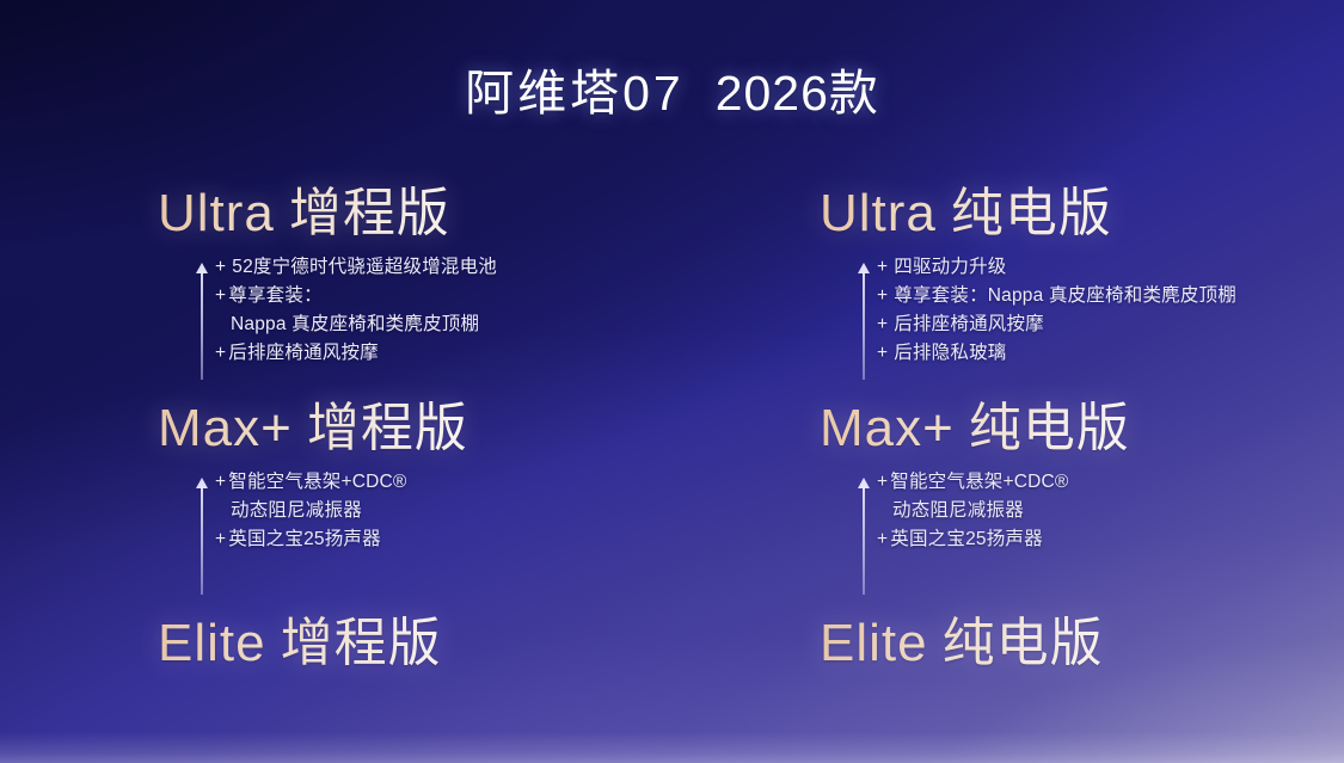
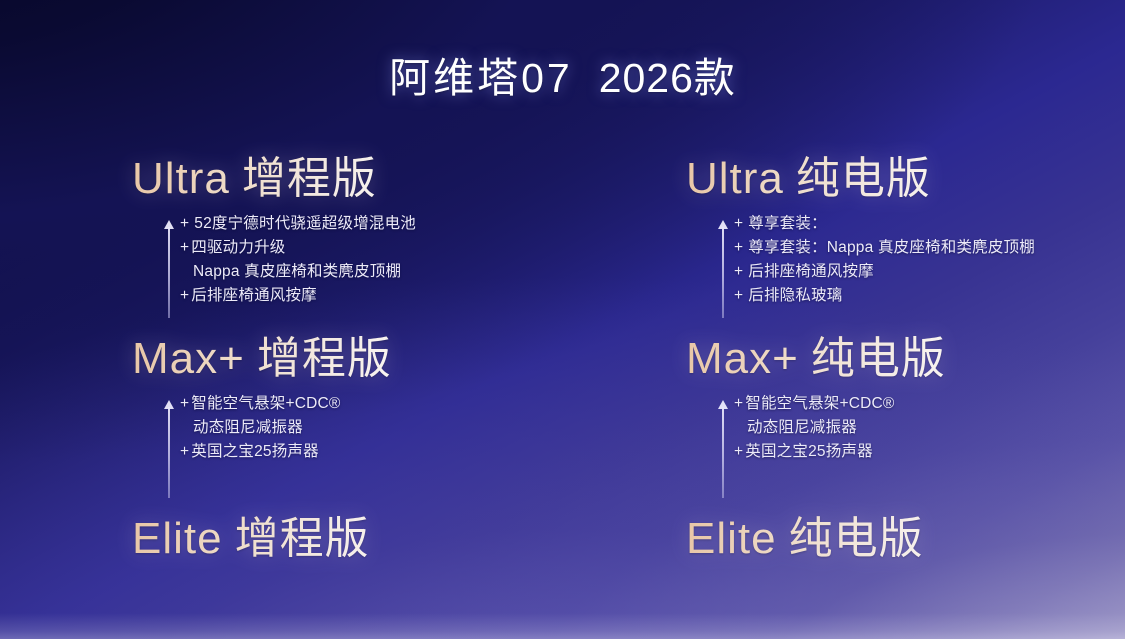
  阿维塔07 2026款
  Ultra 增程版
  + 52度宁德时代骁遥超级增混电池
- +尊享套装：
+ +四驱动力升级
  Nappa 真皮座椅和类麂皮顶棚
  +后排座椅通风按摩
  Max+ 增程版
  +智能空气悬架+CDC®
  动态阻尼减振器
  +英国之宝25扬声器
  Elite 增程版
  Ultra 纯电版
- + 四驱动力升级
+ + 尊享套装：
  + 尊享套装：Nappa 真皮座椅和类麂皮顶棚
  + 后排座椅通风按摩
  + 后排隐私玻璃
  Max+ 纯电版
  +智能空气悬架+CDC®
  动态阻尼减振器
  +英国之宝25扬声器
  Elite 纯电版
